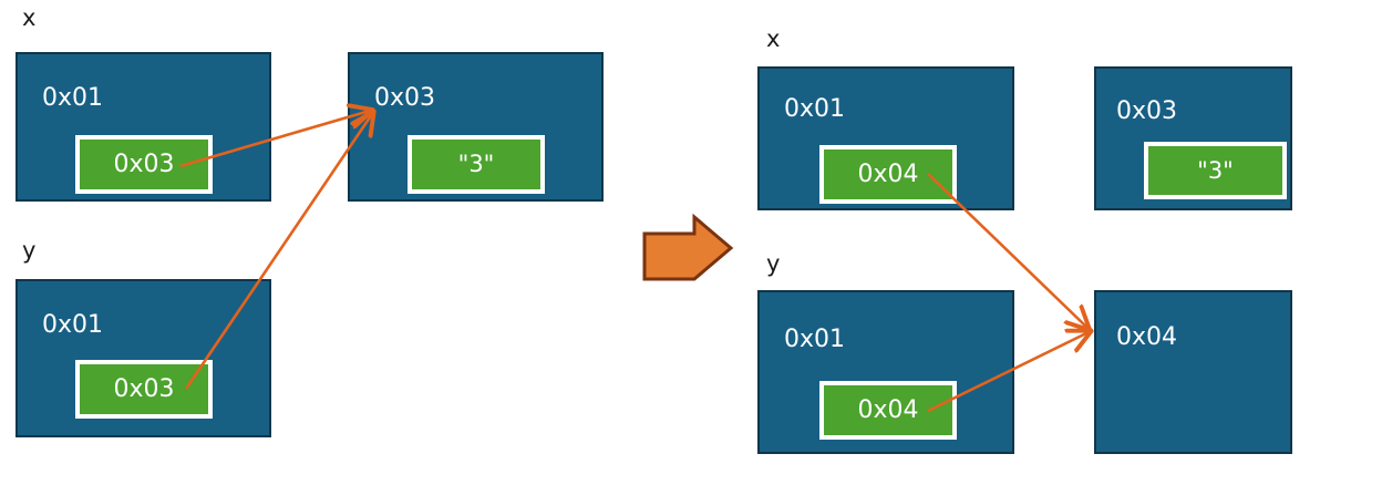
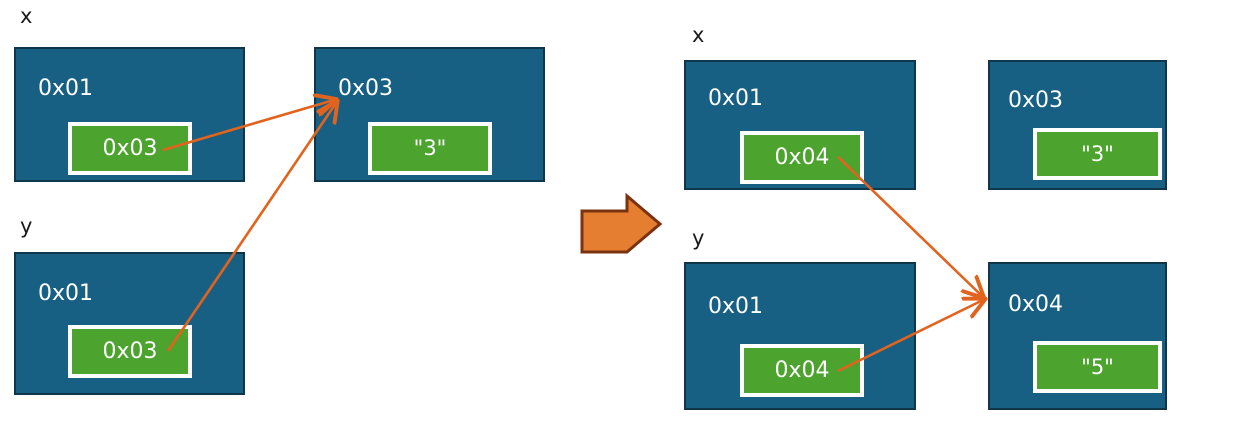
  x
  0x01
  0x03
  0x03
  "3"
  y
  0x01
  0x03
  x
  0x01
  0x04
  0x03
  "3"
  y
  0x01
  0x04
  0x04
+ "5"
